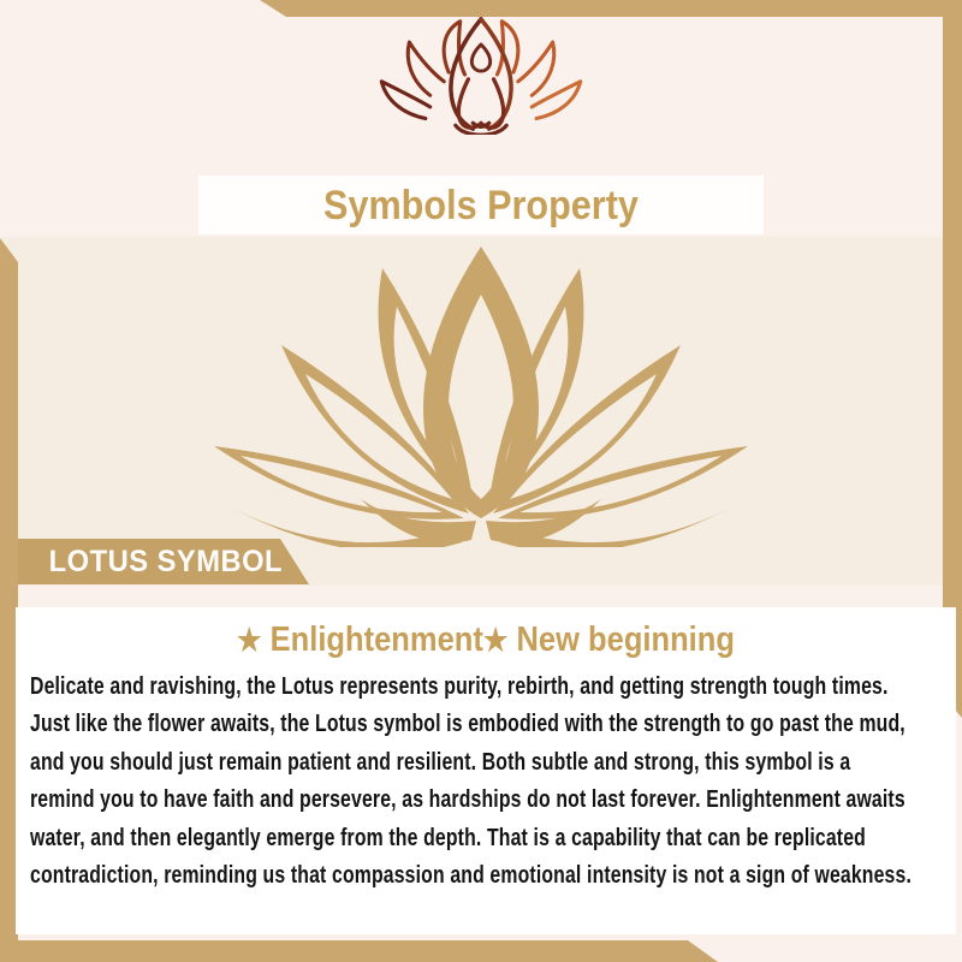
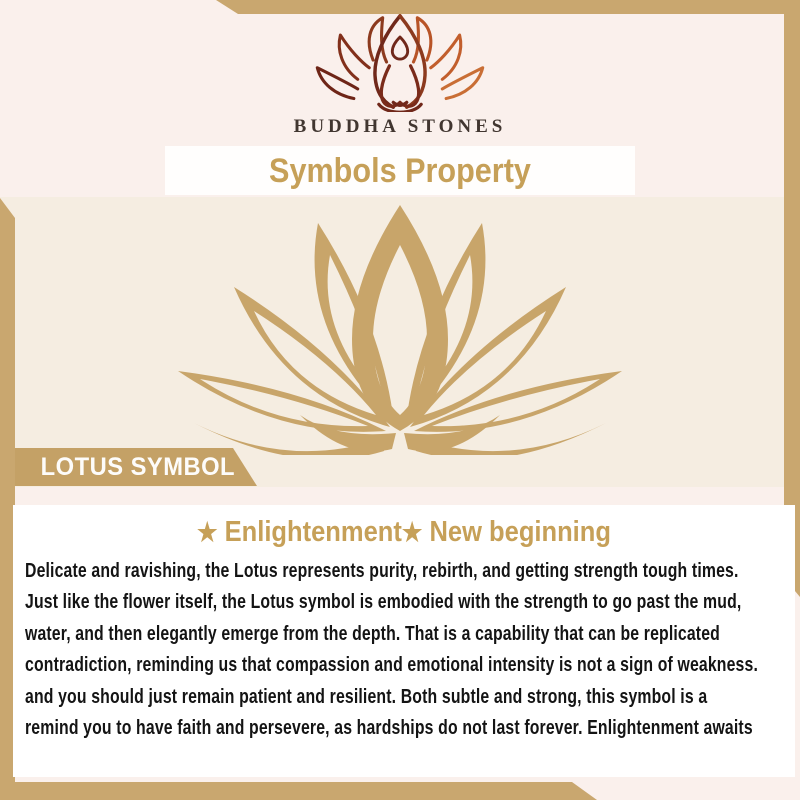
+ BUDDHA STONES
  Symbols Property
  LOTUS SYMBOL
  ★ Enlightenment★ New beginning
  Delicate and ravishing, the Lotus represents purity, rebirth, and getting strength tough times.
- Just like the flower awaits, the Lotus symbol is embodied with the strength to go past the mud,
+ Just like the flower itself, the Lotus symbol is embodied with the strength to go past the mud,
- and you should just remain patient and resilient. Both subtle and strong, this symbol is a
+ water, and then elegantly emerge from the depth. That is a capability that can be replicated
- remind you to have faith and persevere, as hardships do not last forever. Enlightenment awaits
+ contradiction, reminding us that compassion and emotional intensity is not a sign of weakness.
- water, and then elegantly emerge from the depth. That is a capability that can be replicated
+ and you should just remain patient and resilient. Both subtle and strong, this symbol is a
- contradiction, reminding us that compassion and emotional intensity is not a sign of weakness.
+ remind you to have faith and persevere, as hardships do not last forever. Enlightenment awaits
